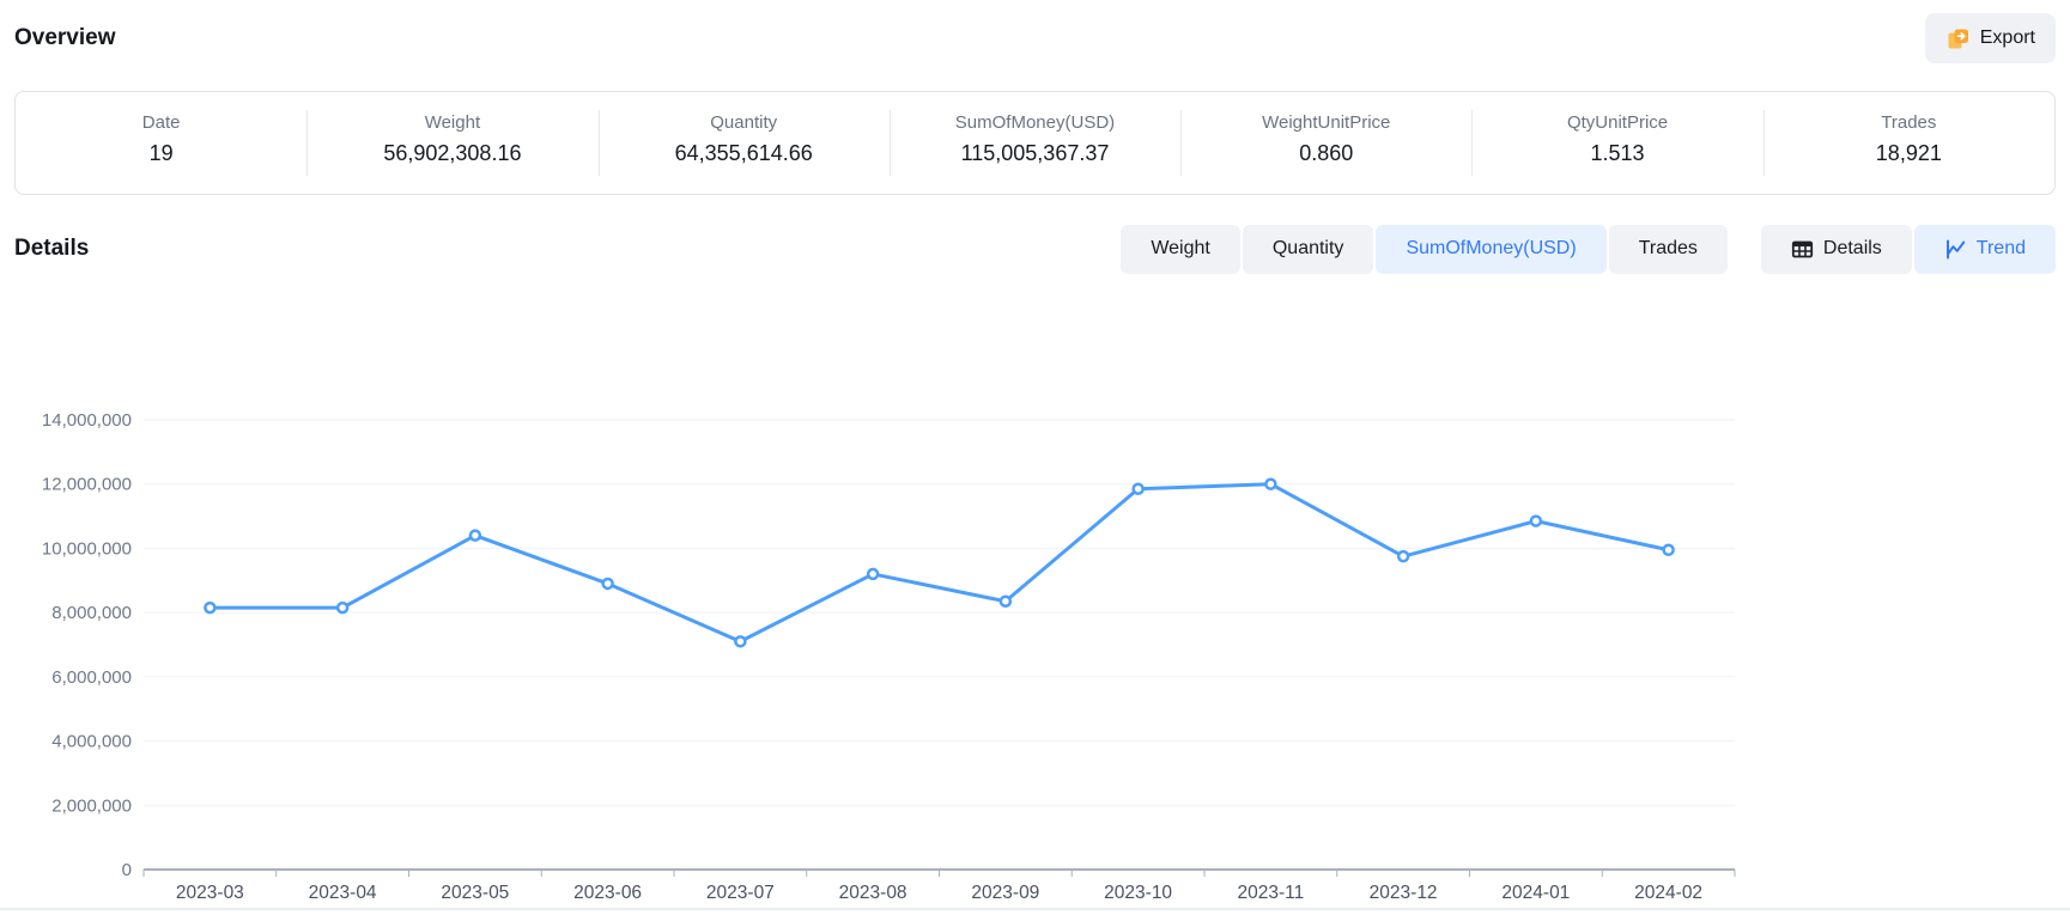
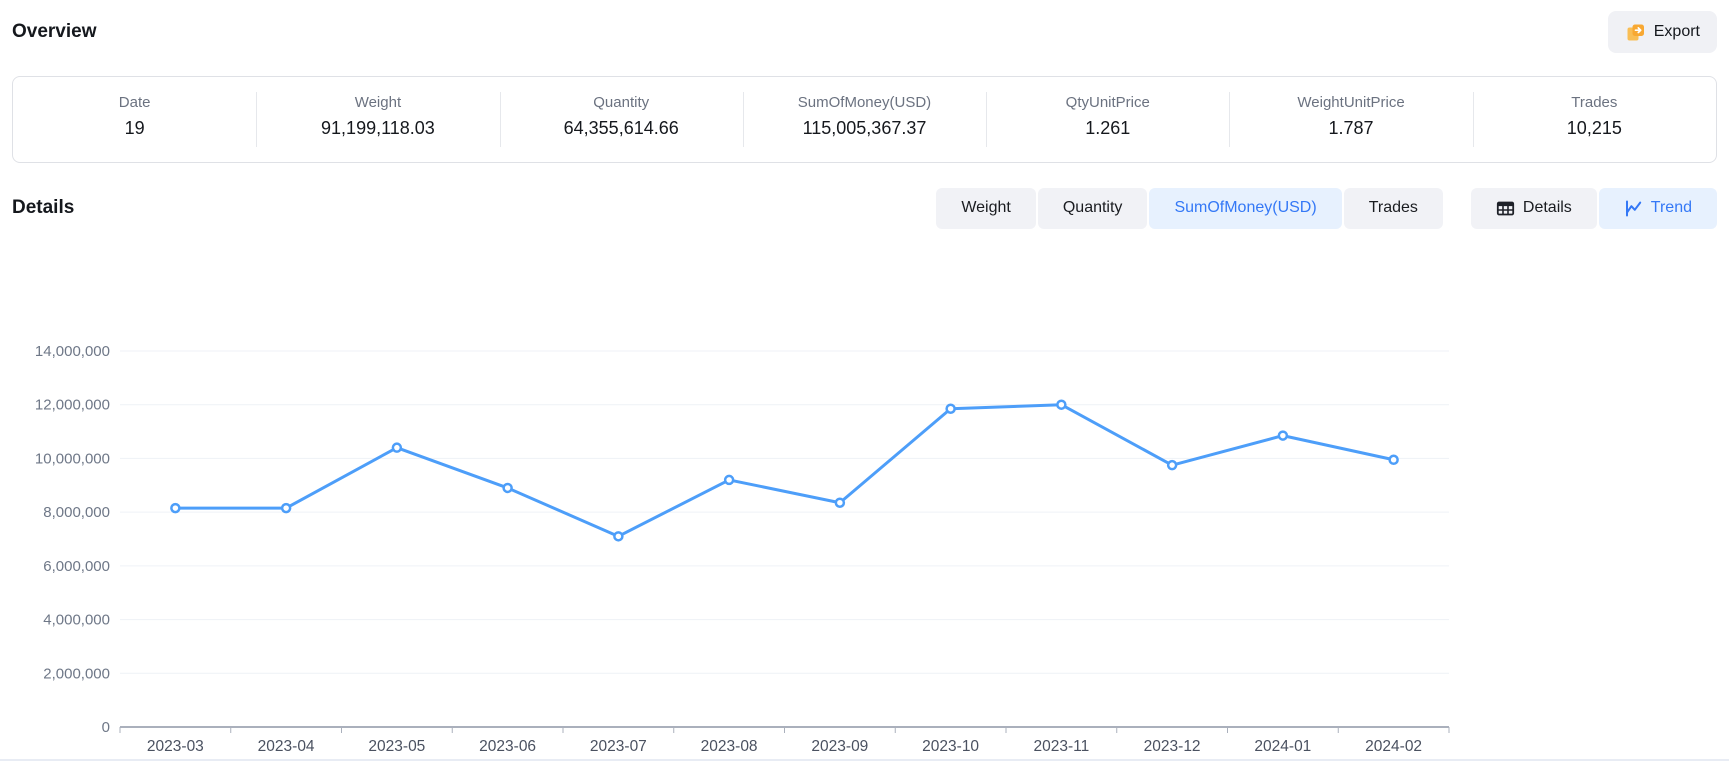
  Overview
  Export
  Date
  19
  Weight
- 56,902,308.16
+ 91,199,118.03
  Quantity
  64,355,614.66
  SumOfMoney(USD)
  115,005,367.37
- WeightUnitPrice
+ QtyUnitPrice
- 0.860
+ 1.261
- QtyUnitPrice
+ WeightUnitPrice
- 1.513
+ 1.787
  Trades
- 18,921
+ 10,215
  Details
  Weight
  Quantity
  SumOfMoney(USD)
  Trades
  Details
  Trend
  0
  2,000,000
  4,000,000
  6,000,000
  8,000,000
  10,000,000
  12,000,000
  14,000,000
  2023-03
  2023-04
  2023-05
  2023-06
  2023-07
  2023-08
  2023-09
  2023-10
  2023-11
  2023-12
  2024-01
  2024-02
